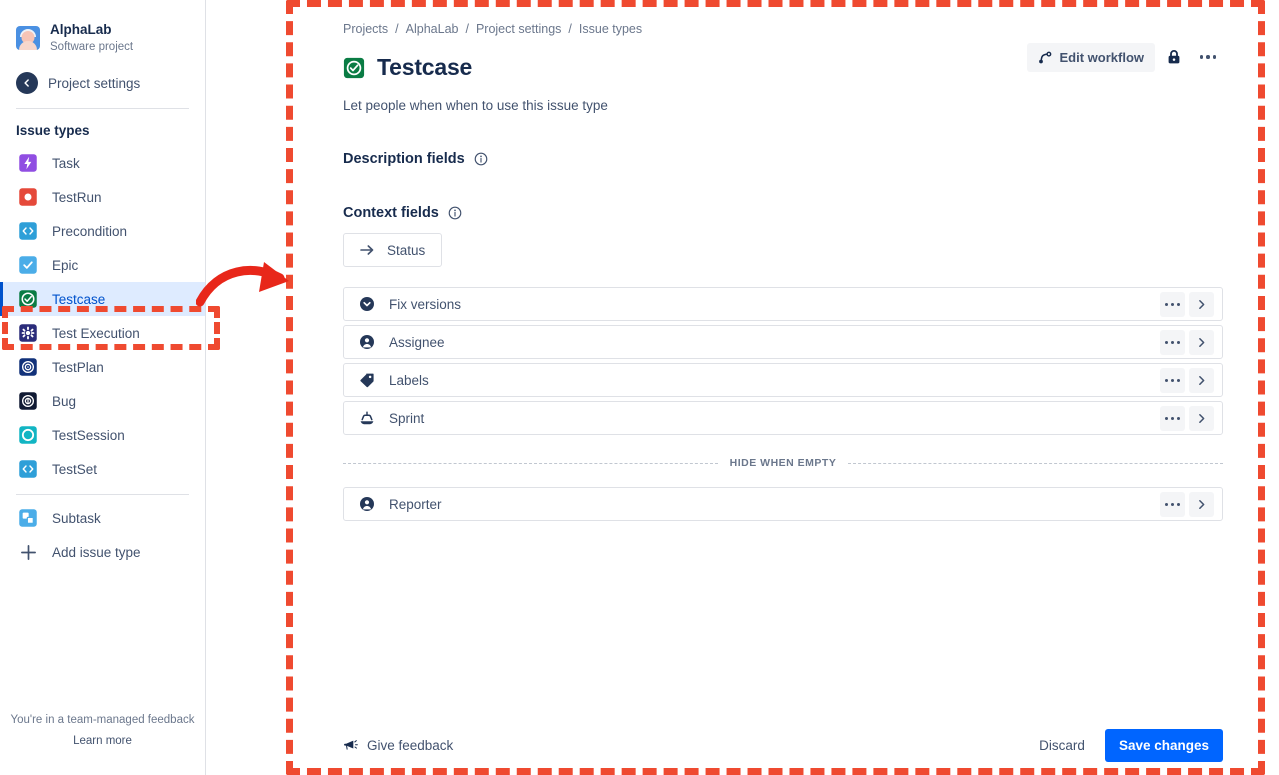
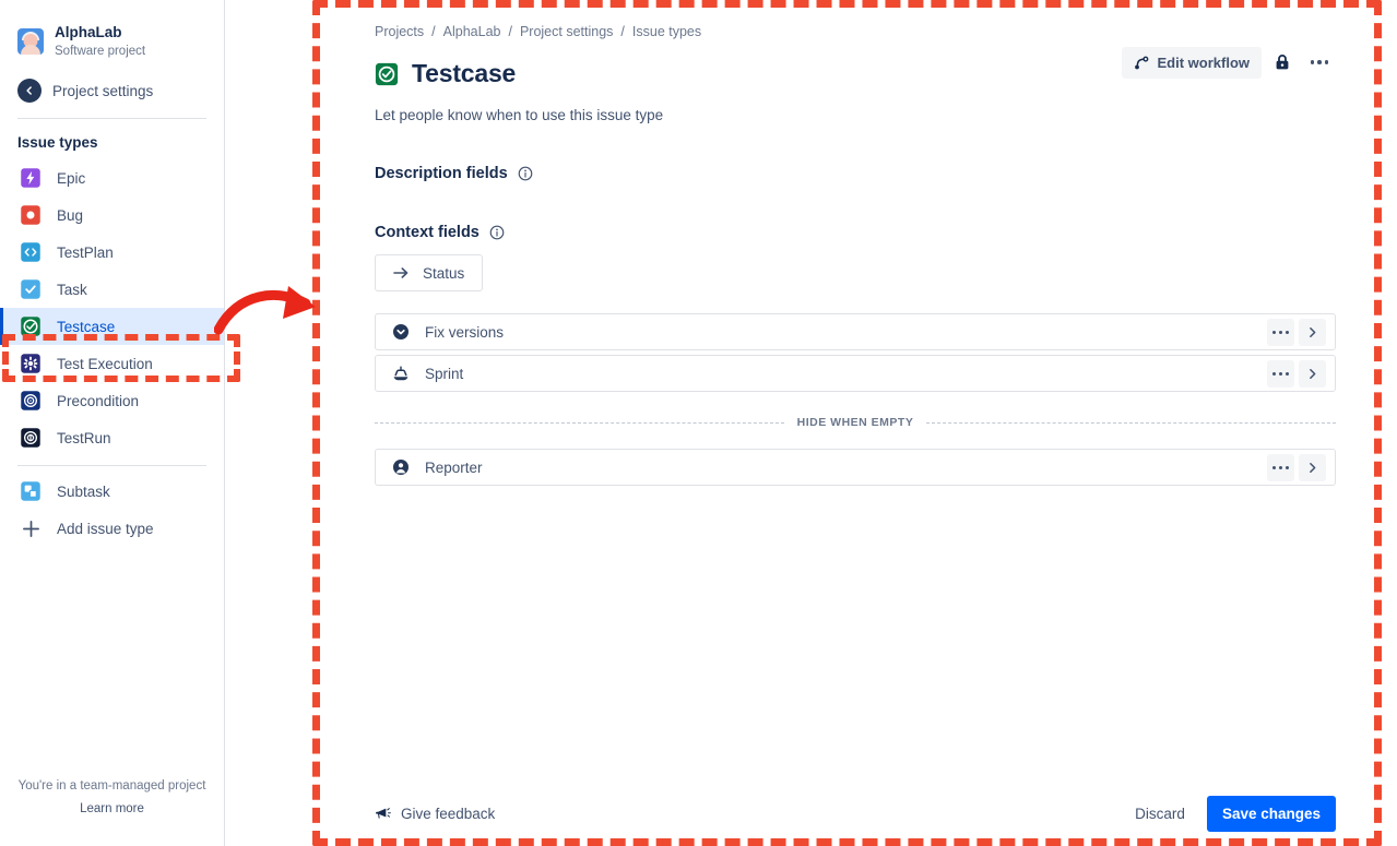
  AlphaLab
  Software project
  Project settings
  Issue types
- Task
+ Epic
- TestRun
+ Bug
- Precondition
+ TestPlan
- Epic
+ Task
  Testcase
  Test Execution
- TestPlan
+ Precondition
- Bug
+ TestRun
- TestSession
- TestSet
  Subtask
  Add issue type
- You're in a team-managed feedback
+ You're in a team-managed project
  Learn more
  Projects
  /
  AlphaLab
  /
  Project settings
  /
  Issue types
  Testcase
  Edit workflow
- Let people when when to use this issue type
+ Let people know when to use this issue type
  Description fields
  Context fields
  Status
  Fix versions
- Assignee
- Labels
  Sprint
  HIDE WHEN EMPTY
  Reporter
  Give feedback
  Discard
  Save changes
